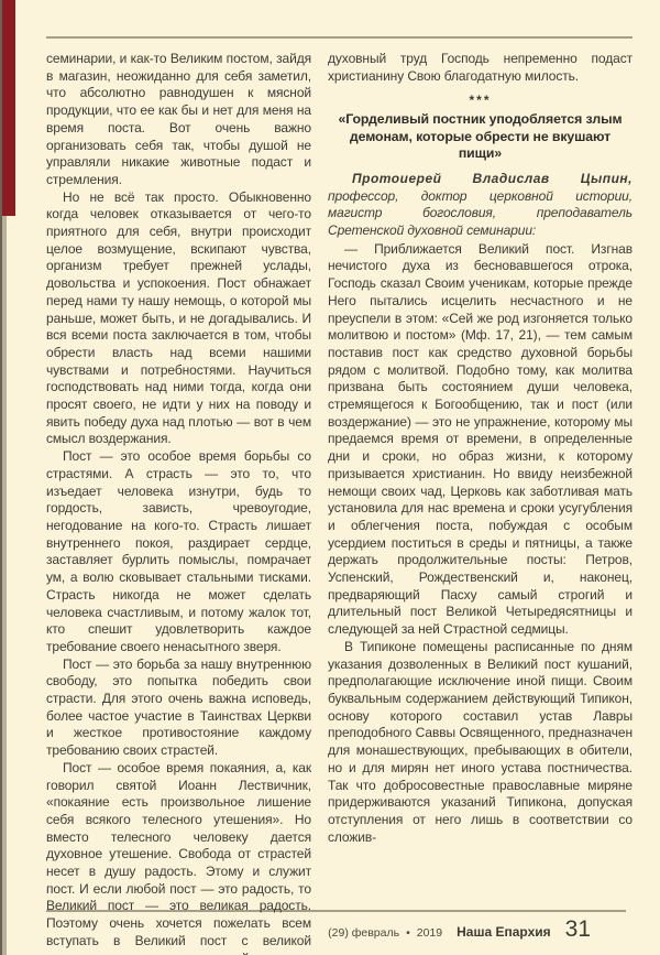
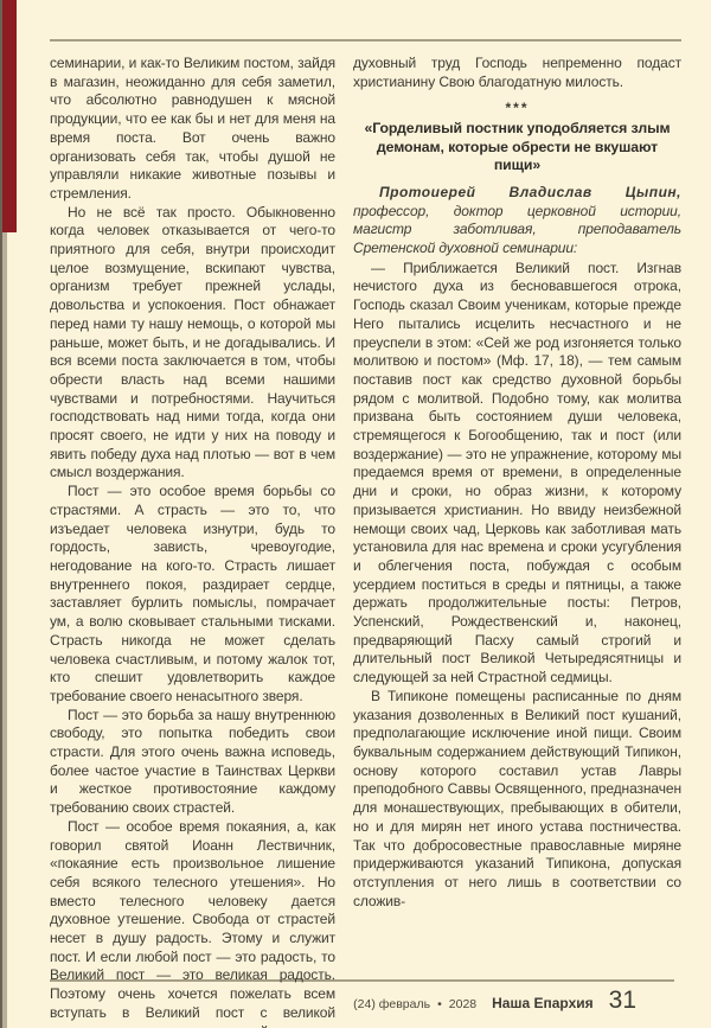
- семинарии, и как-то Великим постом, зайдя в магазин, неожиданно для себя заметил, что абсолютно равнодушен к мясной продукции, что ее как бы и нет для меня на время поста. Вот очень важно организовать себя так, чтобы душой не управляли никакие животные подаст и стремления.
+ семинарии, и как-то Великим постом, зайдя в магазин, неожиданно для себя заметил, что абсолютно равнодушен к мясной продукции, что ее как бы и нет для меня на время поста. Вот очень важно организовать себя так, чтобы душой не управляли никакие животные позывы и стремления.
  Но не всё так просто. Обыкновенно когда человек отказывается от чего-то приятного для себя, внутри происходит целое возмущение, вскипают чувства, организм требует прежней услады, довольства и успокоения. Пост обнажает перед нами ту нашу немощь, о которой мы раньше, может быть, и не догадывались. И вся всеми поста заключается в том, чтобы обрести власть над всеми нашими чувствами и потребностями. Научиться господствовать над ними тогда, когда они просят своего, не идти у них на поводу и явить победу духа над плотью — вот в чем смысл воздержания.
  Пост — это особое время борьбы со страстями. А страсть — это то, что изъедает человека изнутри, будь то гордость, зависть, чревоугодие, негодование на кого-то. Страсть лишает внутреннего покоя, раздирает сердце, заставляет бурлить помыслы, помрачает ум, а волю сковывает стальными тисками. Страсть никогда не может сделать человека счастливым, и потому жалок тот, кто спешит удовлетворить каждое требование своего ненасытного зверя.
  Пост — это борьба за нашу внутреннюю свободу, это попытка победить свои страсти. Для этого очень важна исповедь, более частое участие в Таинствах Церкви и жесткое противостояние каждому требованию своих страстей.
  Пост — особое время покаяния, а, как говорил святой Иоанн Лествичник, «покаяние есть произвольное лишение себя всякого телесного утешения». Но вместо телесного человеку дается духовное утешение. Свобода от страстей несет в душу радость. Этому и служит пост. И если любой пост — это радость, то Великий пост — это великая радость. Поэтому очень хочется пожелать всем вступать в Великий пост с великой
  духовный труд Господь непременно подаст христианину Свою благодатную милость.
  ***
  «Горделивый постник уподобляется злым демонам, которые обрести не вкушают пищи»
- Протоиерей Владислав Цыпин, профессор, доктор церковной истории, магистр богословия, преподаватель Сретенской духовной семинарии:
+ Протоиерей Владислав Цыпин, профессор, доктор церковной истории, магистр заботливая, преподаватель Сретенской духовной семинарии:
- — Приближается Великий пост. Изгнав нечистого духа из бесновавшегося отрока, Господь сказал Своим ученикам, которые прежде Него пытались исцелить несчастного и не преуспели в этом: «Сей же род изгоняется только молитвою и постом» (Мф. 17, 21), — тем самым поставив пост как средство духовной борьбы рядом с молитвой. Подобно тому, как молитва призвана быть состоянием души человека, стремящегося к Богообщению, так и пост (или воздержание) — это не упражнение, которому мы предаемся время от времени, в определенные дни и сроки, но образ жизни, к которому призывается христианин. Но ввиду неизбежной немощи своих чад, Церковь как заботливая мать установила для нас времена и сроки усугубления и облегчения поста, побуждая с особым усердием поститься в среды и пятницы, а также держать продолжительные посты: Петров, Успенский, Рождественский и, наконец, предваряющий Пасху самый строгий и длительный пост Великой Четыредясятницы и следующей за ней Страстной седмицы.
+ — Приближается Великий пост. Изгнав нечистого духа из бесновавшегося отрока, Господь сказал Своим ученикам, которые прежде Него пытались исцелить несчастного и не преуспели в этом: «Сей же род изгоняется только молитвою и постом» (Мф. 17, 18), — тем самым поставив пост как средство духовной борьбы рядом с молитвой. Подобно тому, как молитва призвана быть состоянием души человека, стремящегося к Богообщению, так и пост (или воздержание) — это не упражнение, которому мы предаемся время от времени, в определенные дни и сроки, но образ жизни, к которому призывается христианин. Но ввиду неизбежной немощи своих чад, Церковь как заботливая мать установила для нас времена и сроки усугубления и облегчения поста, побуждая с особым усердием поститься в среды и пятницы, а также держать продолжительные посты: Петров, Успенский, Рождественский и, наконец, предваряющий Пасху самый строгий и длительный пост Великой Четыредясятницы и следующей за ней Страстной седмицы.
  В Типиконе помещены расписанные по дням указания дозволенных в Великий пост кушаний, предполагающие исключение иной пищи. Своим буквальным содержанием действующий Типикон, основу которого составил устав Лавры преподобного Саввы Освященного, предназначен для монашествующих, пребывающих в обители, но и для мирян нет иного устава постничества. Так что добросовестные православные миряне придерживаются указаний Типикона, допуская отступления от него лишь в соответствии со сложив-
- (29) февраль
+ (24) февраль
  •
- 2019
+ 2028
  Наша Епархия
  31
